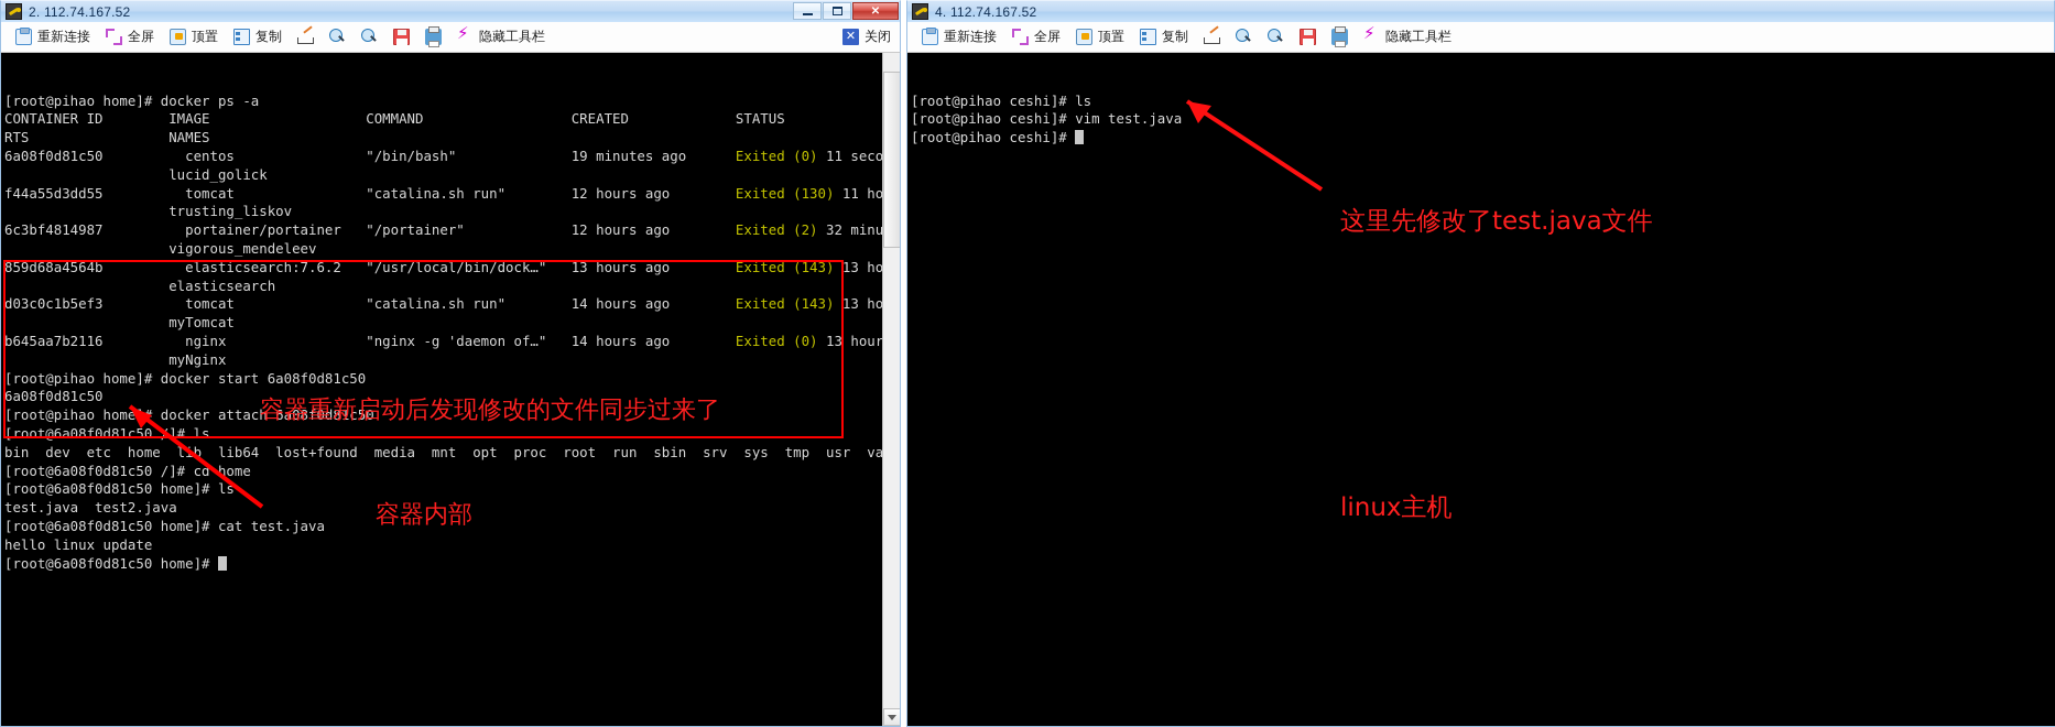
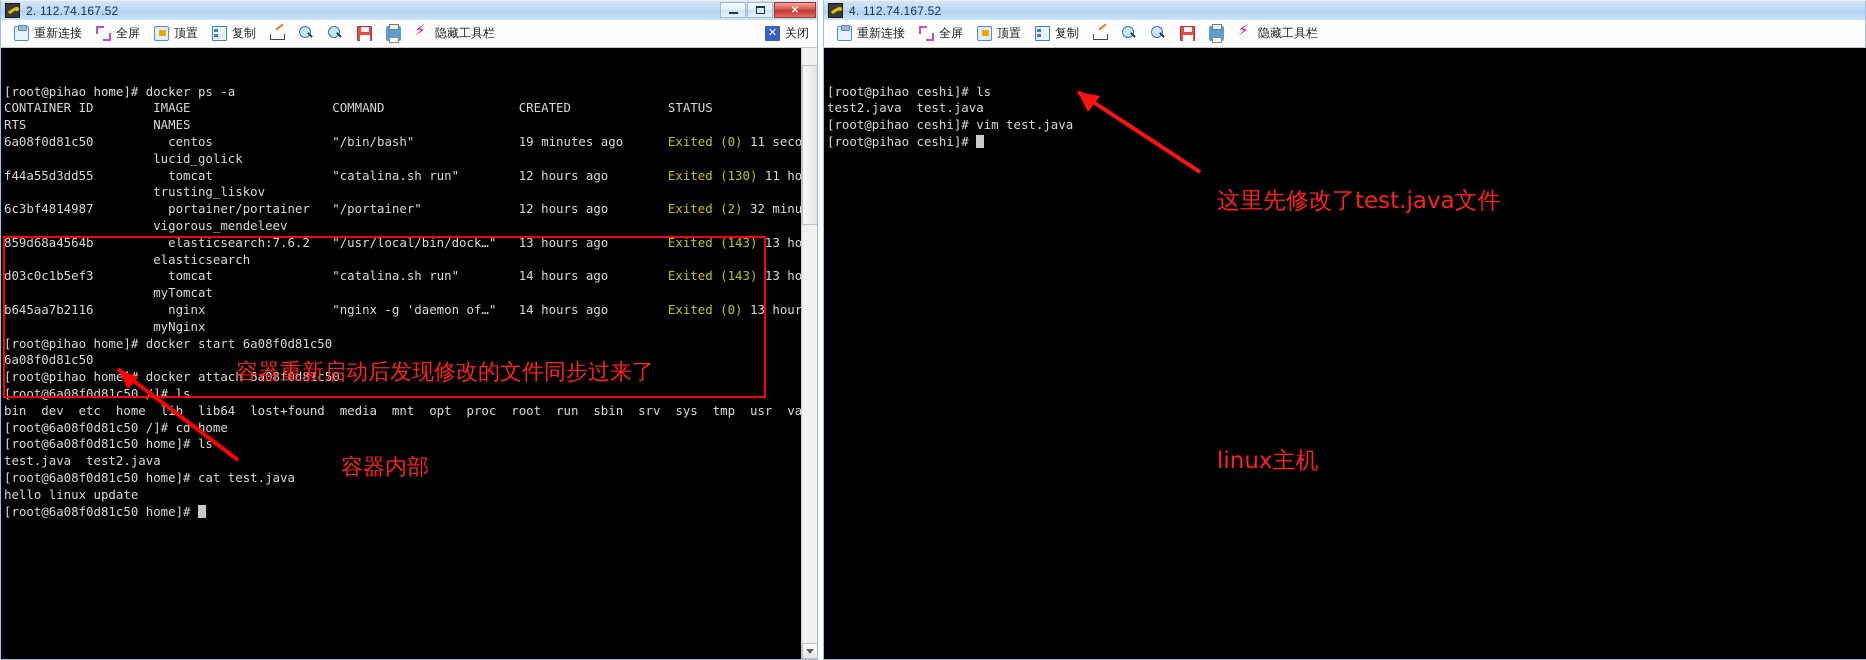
  2. 112.74.167.52
  ✕
  重新连接
  全屏
  顶置
  复制
  隐藏工具栏
  ✕
  关闭
  [root@pihao home]# docker ps -a
  CONTAINER ID IMAGE COMMAND CREATED STATUS
  RTS NAMES
  6a08f0d81c50 centos "/bin/bash" 19 minutes ago Exited (0) 11 seco
  lucid_golick
  f44a55d3dd55 tomcat "catalina.sh run" 12 hours ago Exited (130) 11 ho
  trusting_liskov
  6c3bf4814987 portainer/portainer "/portainer" 12 hours ago Exited (2) 32 minu
  vigorous_mendeleev
  859d68a4564b elasticsearch:7.6.2 "/usr/local/bin/dock…" 13 hours ago Exited (143) 13 ho
  elasticsearch
  d03c0c1b5ef3 tomcat "catalina.sh run" 14 hours ago Exited (143) 13 ho
  myTomcat
  b645aa7b2116 nginx "nginx -g 'daemon of…" 14 hours ago Exited (0) 13 hour
  myNginx
  [root@pihao home]# docker start 6a08f0d81c50
  6a08f0d81c50
  [root@pihao home docker attach 6a08f0d81c50
  [root@6a08f0d81c50]# ls
  bin dev etc home lb lib64 lost+found media mnt opt proc root run sbin srv sys tmp usr va
  [root@6a08f0d81c50 /]# cd home
  [root@6a08f0d81c50 home]# ls
  test.java test2.java
  [root@6a08f0d81c50 home]# cat test.java
  hello linux update
  [root@6a08f0d81c50 home]#
  4. 112.74.167.52
  重新连接
  全屏
  顶置
  复制
  隐藏工具栏
  [root@pihao ceshi]# ls
+ test2.java test.java
  [root@pihao ceshi]# vim test.java
  [root@pihao ceshi]#
  容器内部
  容器重新启动后发现修改的文件同步过来了
  这里先修改了test.java文件
  linux主机
